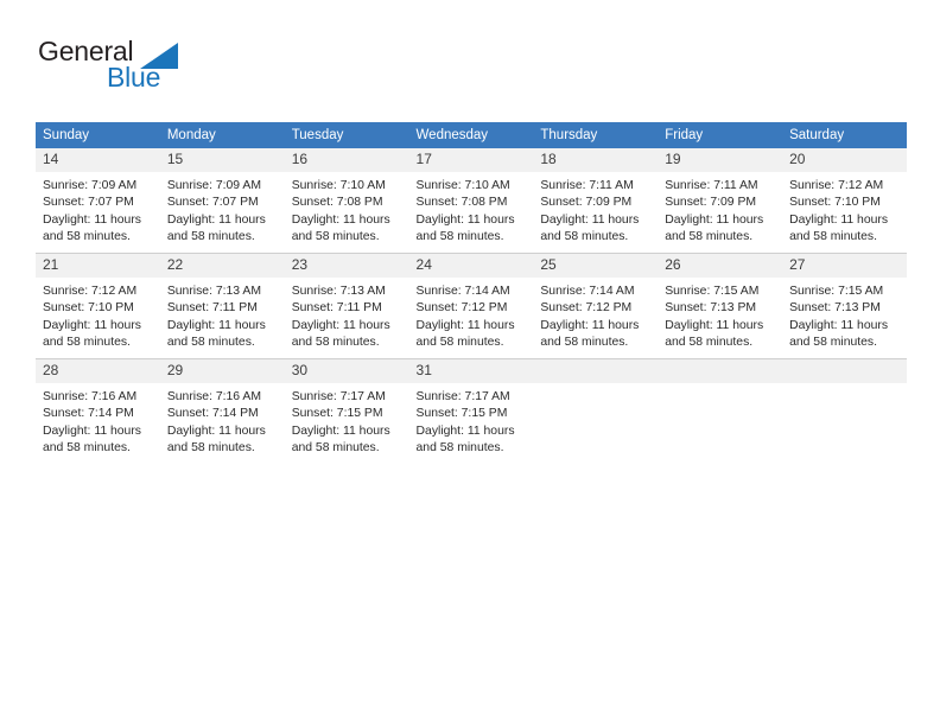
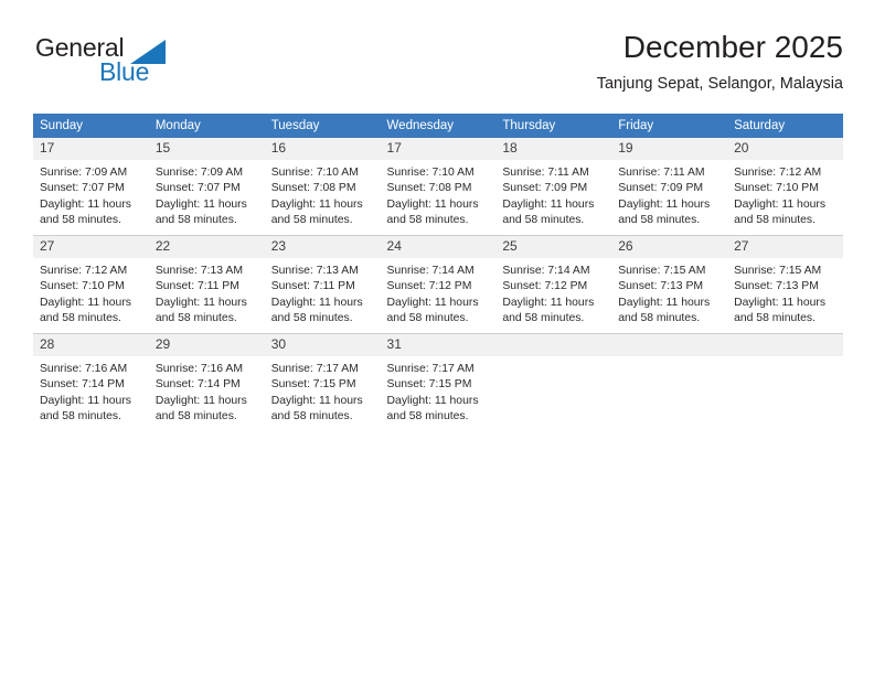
  General
  Blue
+ December 2025
+ Tanjung Sepat, Selangor, Malaysia
  Sunday	Monday	Tuesday	Wednesday	Thursday	Friday	Saturday
- 14Sunrise: 7:09 AMSunset: 7:07 PMDaylight: 11 hoursand 58 minutes.	15Sunrise: 7:09 AMSunset: 7:07 PMDaylight: 11 hoursand 58 minutes.	16Sunrise: 7:10 AMSunset: 7:08 PMDaylight: 11 hoursand 58 minutes.	17Sunrise: 7:10 AMSunset: 7:08 PMDaylight: 11 hoursand 58 minutes.	18Sunrise: 7:11 AMSunset: 7:09 PMDaylight: 11 hoursand 58 minutes.	19Sunrise: 7:11 AMSunset: 7:09 PMDaylight: 11 hoursand 58 minutes.	20Sunrise: 7:12 AMSunset: 7:10 PMDaylight: 11 hoursand 58 minutes.
+ 17Sunrise: 7:09 AMSunset: 7:07 PMDaylight: 11 hoursand 58 minutes.	15Sunrise: 7:09 AMSunset: 7:07 PMDaylight: 11 hoursand 58 minutes.	16Sunrise: 7:10 AMSunset: 7:08 PMDaylight: 11 hoursand 58 minutes.	17Sunrise: 7:10 AMSunset: 7:08 PMDaylight: 11 hoursand 58 minutes.	18Sunrise: 7:11 AMSunset: 7:09 PMDaylight: 11 hoursand 58 minutes.	19Sunrise: 7:11 AMSunset: 7:09 PMDaylight: 11 hoursand 58 minutes.	20Sunrise: 7:12 AMSunset: 7:10 PMDaylight: 11 hoursand 58 minutes.
- 21Sunrise: 7:12 AMSunset: 7:10 PMDaylight: 11 hoursand 58 minutes.	22Sunrise: 7:13 AMSunset: 7:11 PMDaylight: 11 hoursand 58 minutes.	23Sunrise: 7:13 AMSunset: 7:11 PMDaylight: 11 hoursand 58 minutes.	24Sunrise: 7:14 AMSunset: 7:12 PMDaylight: 11 hoursand 58 minutes.	25Sunrise: 7:14 AMSunset: 7:12 PMDaylight: 11 hoursand 58 minutes.	26Sunrise: 7:15 AMSunset: 7:13 PMDaylight: 11 hoursand 58 minutes.	27Sunrise: 7:15 AMSunset: 7:13 PMDaylight: 11 hoursand 58 minutes.
+ 27Sunrise: 7:12 AMSunset: 7:10 PMDaylight: 11 hoursand 58 minutes.	22Sunrise: 7:13 AMSunset: 7:11 PMDaylight: 11 hoursand 58 minutes.	23Sunrise: 7:13 AMSunset: 7:11 PMDaylight: 11 hoursand 58 minutes.	24Sunrise: 7:14 AMSunset: 7:12 PMDaylight: 11 hoursand 58 minutes.	25Sunrise: 7:14 AMSunset: 7:12 PMDaylight: 11 hoursand 58 minutes.	26Sunrise: 7:15 AMSunset: 7:13 PMDaylight: 11 hoursand 58 minutes.	27Sunrise: 7:15 AMSunset: 7:13 PMDaylight: 11 hoursand 58 minutes.
  28Sunrise: 7:16 AMSunset: 7:14 PMDaylight: 11 hoursand 58 minutes.	29Sunrise: 7:16 AMSunset: 7:14 PMDaylight: 11 hoursand 58 minutes.	30Sunrise: 7:17 AMSunset: 7:15 PMDaylight: 11 hoursand 58 minutes.	31Sunrise: 7:17 AMSunset: 7:15 PMDaylight: 11 hoursand 58 minutes.
